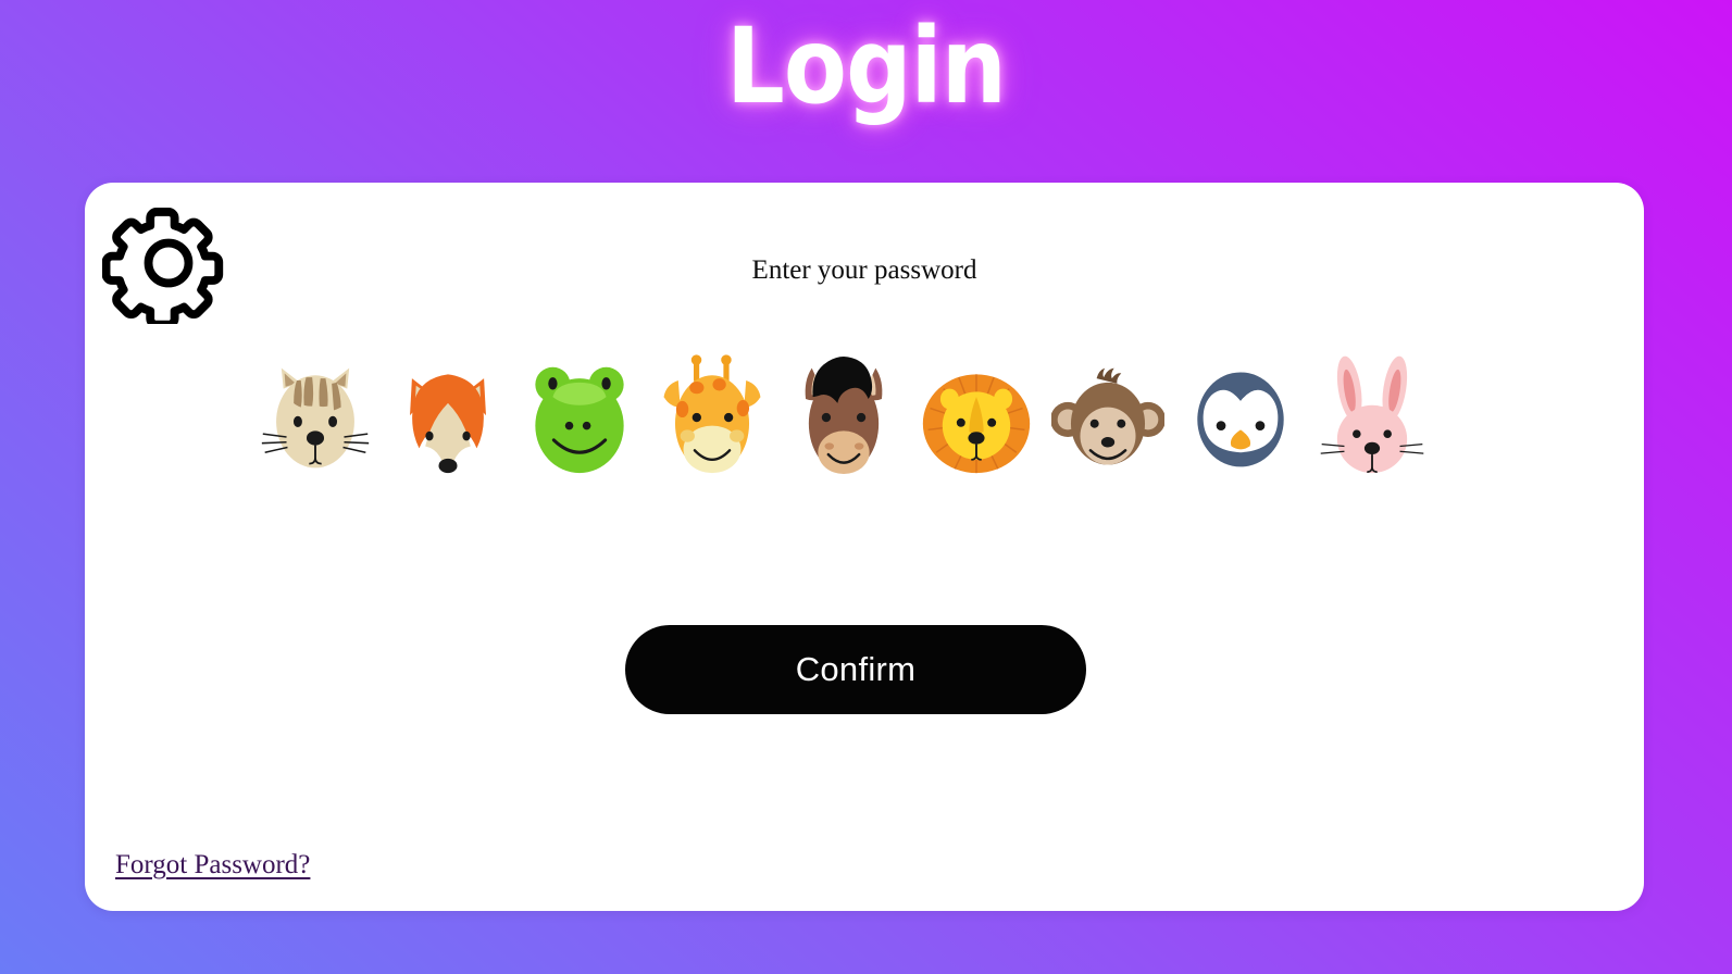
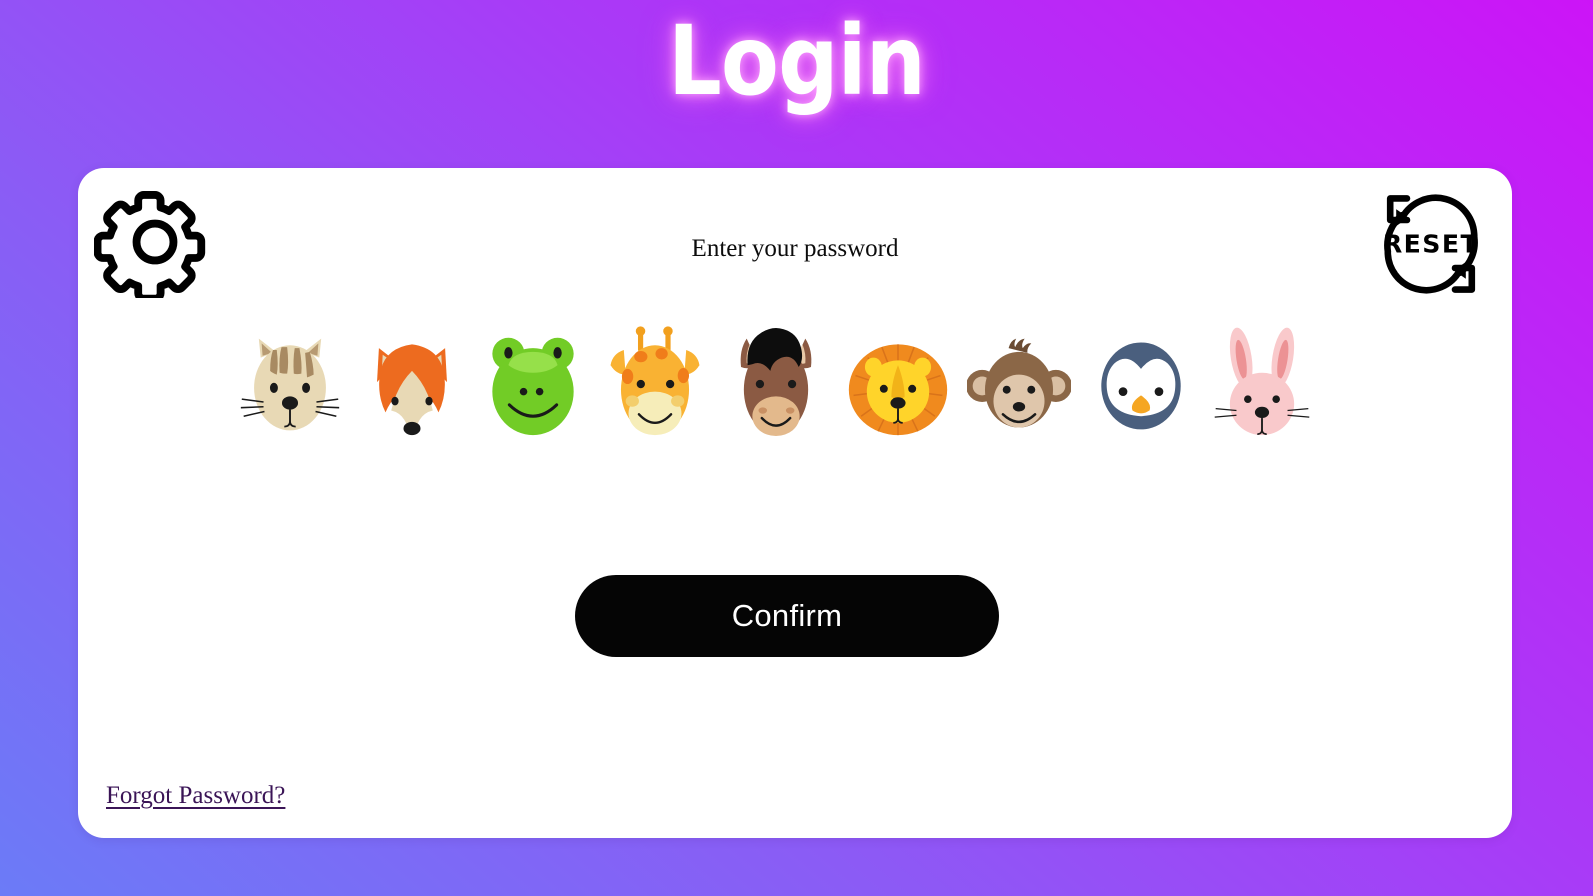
  Login
+ RESET
  Enter your password
  Confirm
  Forgot Password?
